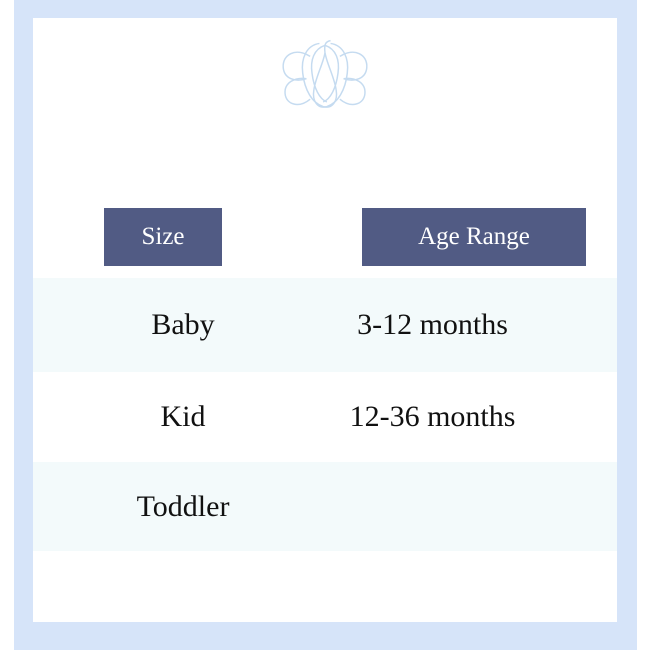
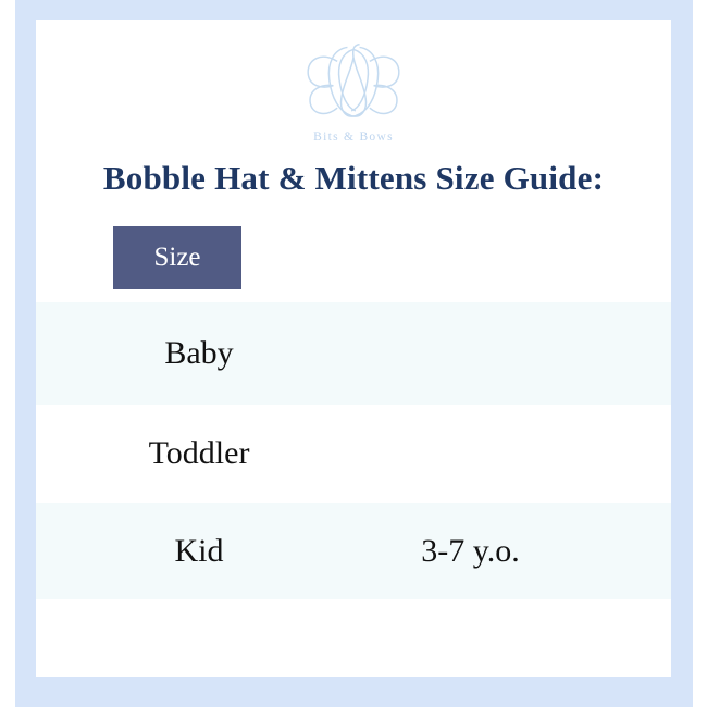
+ Bits & Bows
+ Bobble Hat & Mittens Size Guide:
  Size
- Age Range
  Baby
- 3-12 months
- Kid
+ Toddler
- 12-36 months
- Toddler
+ Kid
+ 3-7 y.o.
